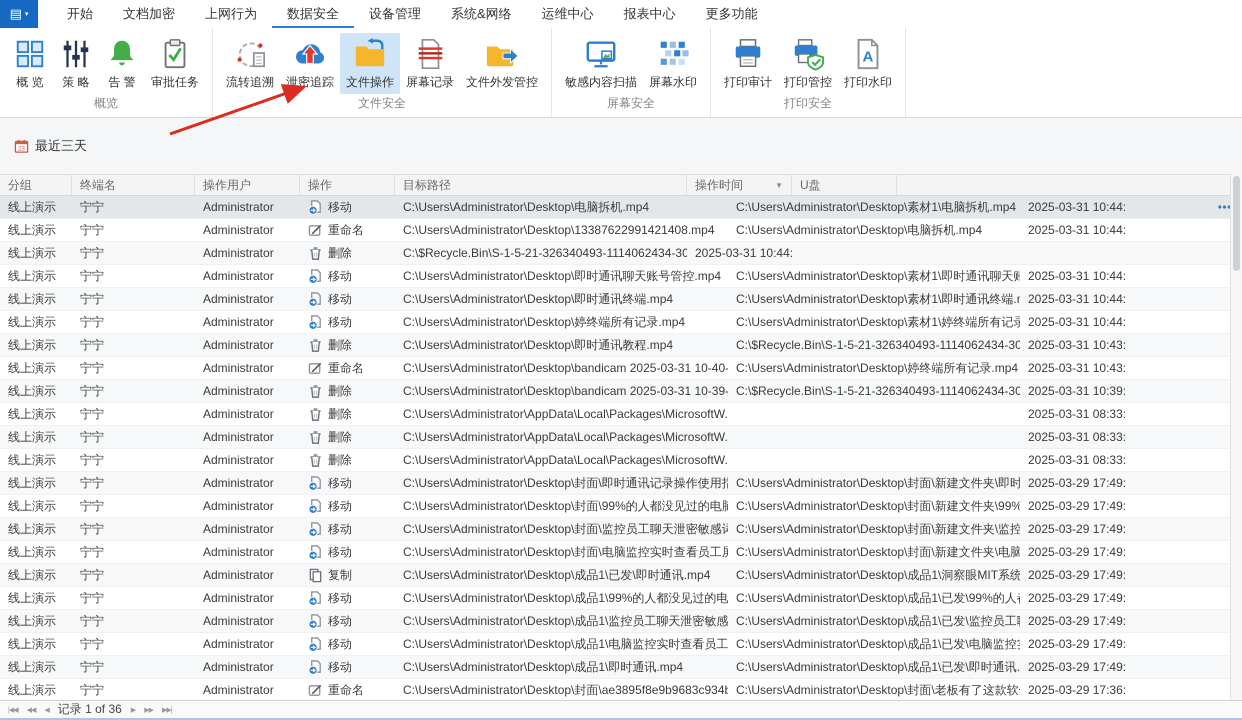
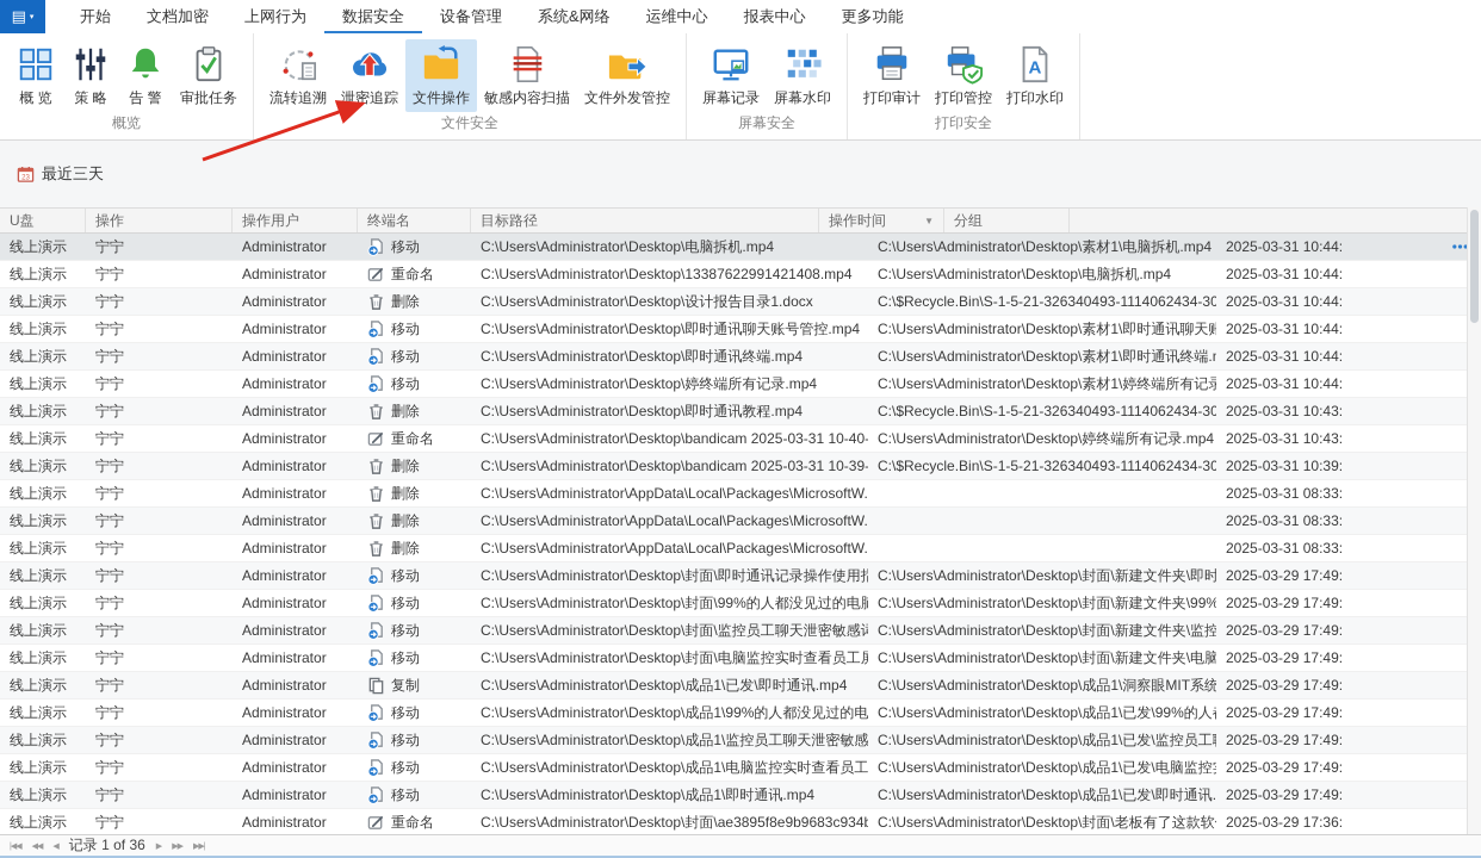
  ▤
  开始
  文档加密
  上网行为
  数据安全
  设备管理
  系统&网络
  运维中心
  报表中心
  更多功能
  概 览
  策 略
  告 警
  审批任务
  概览
  流转追溯
  泄密追踪
  文件操作
- 屏幕记录
+ 敏感内容扫描
  文件外发管控
  文件安全
- 敏感内容扫描
+ 屏幕记录
  屏幕水印
  屏幕安全
  打印审计
  打印管控
  打印水印
  打印安全
  最近三天
- 分组
+ U盘
- 终端名
+ 操作
  操作用户
- 操作
+ 终端名
  目标路径
  操作时间
  ▼
- U盘
+ 分组
  线上演示
  宁宁
  Administrator
  移动
  C:\Users\Administrator\Desktop\电脑拆机.mp4
  C:\Users\Administrator\Desktop\素材1\电脑拆机.mp4
  2025-03-31 10:44:
  线上演示
  宁宁
  Administrator
  重命名
  C:\Users\Administrator\Desktop\13387622991421408.mp4
  C:\Users\Administrator\Desktop\电脑拆机.mp4
  2025-03-31 10:44:
  线上演示
  宁宁
  Administrator
  删除
+ C:\Users\Administrator\Desktop\设计报告目录1.docx
  C:\$Recycle.Bin\S-1-5-21-326340493-1114062434-30
  2025-03-31 10:44:
  线上演示
  宁宁
  Administrator
  移动
  C:\Users\Administrator\Desktop\即时通讯聊天账号管控.mp4
  C:\Users\Administrator\Desktop\素材1\即时通讯聊天账
  2025-03-31 10:44:
  线上演示
  宁宁
  Administrator
  移动
  C:\Users\Administrator\Desktop\即时通讯终端.mp4
  C:\Users\Administrator\Desktop\素材1\即时通讯终端.
  2025-03-31 10:44:
  线上演示
  宁宁
  Administrator
  移动
  C:\Users\Administrator\Desktop\婷终端所有记录.mp4
  C:\Users\Administrator\Desktop\素材1\婷终端所有记录
  2025-03-31 10:44:
  线上演示
  宁宁
  Administrator
  删除
  C:\Users\Administrator\Desktop\即时通讯教程.mp4
  C:\$Recycle.Bin\S-1-5-21-326340493-1114062434-30
  2025-03-31 10:43:
  线上演示
  宁宁
  Administrator
  重命名
  C:\Users\Administrator\Desktop\bandicam 2025-03-31 10-40-
  C:\Users\Administrator\Desktop\婷终端所有记录.mp4
  2025-03-31 10:43:
  线上演示
  宁宁
  Administrator
  删除
  C:\Users\Administrator\Desktop\bandicam 2025-03-31 10-39-
  C:\$Recycle.Bin\S-1-5-21-326340493-1114062434-30
  2025-03-31 10:39:
  线上演示
  宁宁
  Administrator
  删除
  C:\Users\Administrator\AppData\Local\Packages\MicrosoftW.
  2025-03-31 08:33:
  线上演示
  宁宁
  Administrator
  删除
  C:\Users\Administrator\AppData\Local\Packages\MicrosoftW.
  2025-03-31 08:33:
  线上演示
  宁宁
  Administrator
  删除
  C:\Users\Administrator\AppData\Local\Packages\MicrosoftW.
  2025-03-31 08:33:
  线上演示
  宁宁
  Administrator
  移动
  C:\Users\Administrator\Desktop\封面\即时通讯记录操作使用指
  C:\Users\Administrator\Desktop\封面\新建文件夹\即时
  2025-03-29 17:49:
  线上演示
  宁宁
  Administrator
  移动
  C:\Users\Administrator\Desktop\封面\99%的人都没见过的电脑
  C:\Users\Administrator\Desktop\封面\新建文件夹\99%
  2025-03-29 17:49:
  线上演示
  宁宁
  Administrator
  移动
  C:\Users\Administrator\Desktop\封面\监控员工聊天泄密敏感词
  C:\Users\Administrator\Desktop\封面\新建文件夹\监控
  2025-03-29 17:49:
  线上演示
  宁宁
  Administrator
  移动
  C:\Users\Administrator\Desktop\封面\电脑监控实时查看员工屏
  C:\Users\Administrator\Desktop\封面\新建文件夹\电脑
  2025-03-29 17:49:
  线上演示
  宁宁
  Administrator
  复制
  C:\Users\Administrator\Desktop\成品1\已发\即时通讯.mp4
  C:\Users\Administrator\Desktop\成品1\洞察眼MIT系统
  2025-03-29 17:49:
  线上演示
  宁宁
  Administrator
  移动
  C:\Users\Administrator\Desktop\成品1\99%的人都没见过的电
  C:\Users\Administrator\Desktop\成品1\已发\99%的人
  2025-03-29 17:49:
  线上演示
  宁宁
  Administrator
  移动
  C:\Users\Administrator\Desktop\成品1\监控员工聊天泄密敏感
  C:\Users\Administrator\Desktop\成品1\已发\监控员工
  2025-03-29 17:49:
  线上演示
  宁宁
  Administrator
  移动
  C:\Users\Administrator\Desktop\成品1\电脑监控实时查看员工
  C:\Users\Administrator\Desktop\成品1\已发\电脑监控
  2025-03-29 17:49:
  线上演示
  宁宁
  Administrator
  移动
  C:\Users\Administrator\Desktop\成品1\即时通讯.mp4
  C:\Users\Administrator\Desktop\成品1\已发\即时通讯.
  2025-03-29 17:49:
  线上演示
  宁宁
  Administrator
  重命名
  C:\Users\Administrator\Desktop\封面\ae3895f8e9b9683c934b
  C:\Users\Administrator\Desktop\封面\老板有了这款软
  2025-03-29 17:36:
  记录 1 of 36
